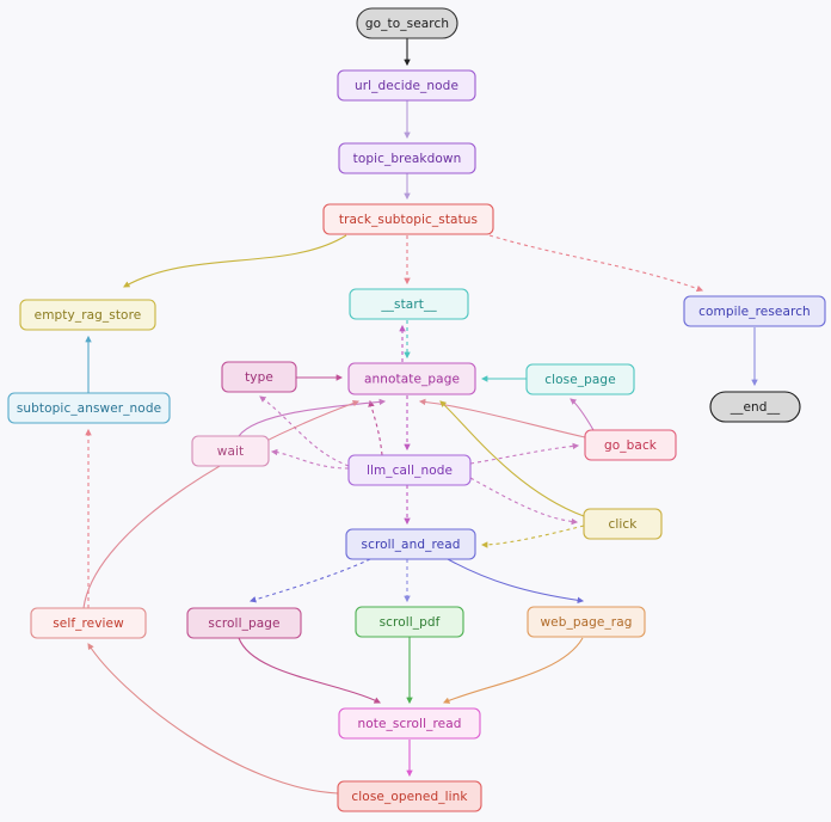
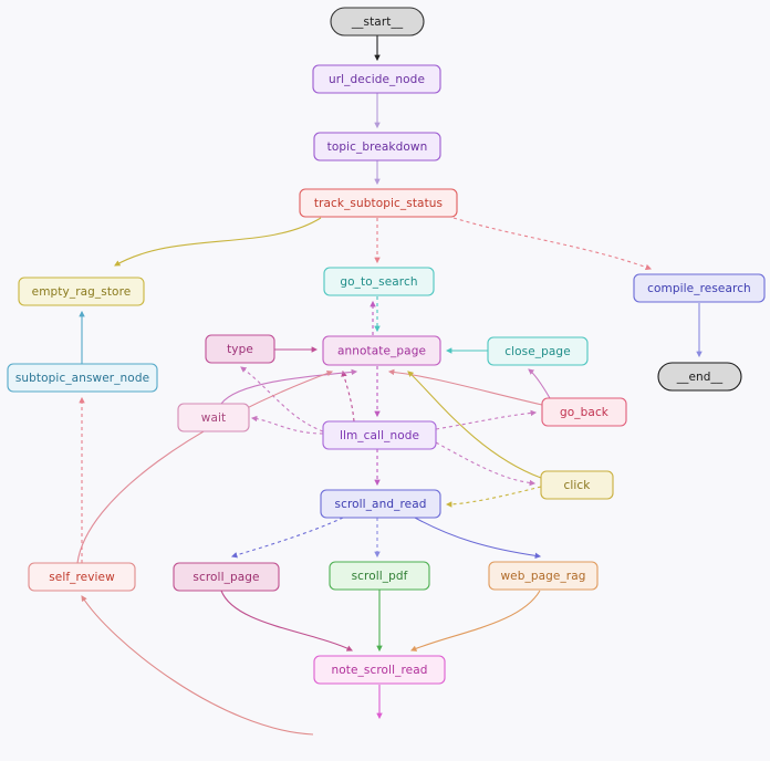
- go_to_search
+ __start__
  url_decide_node
  topic_breakdown
  track_subtopic_status
  empty_rag_store
- __start__
+ go_to_search
  compile_research
  subtopic_answer_node
  type
  annotate_page
  close_page
  __end__
  wait
  go_back
  llm_call_node
  click
  scroll_and_read
  self_review
  scroll_page
  scroll_pdf
  web_page_rag
  note_scroll_read
- close_opened_link
